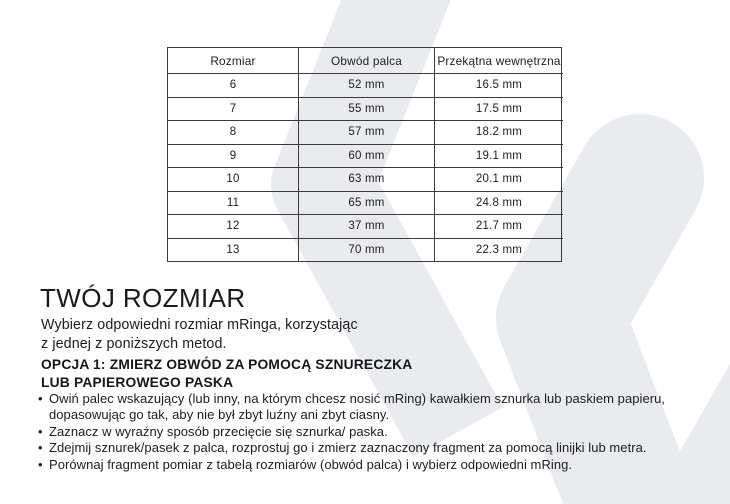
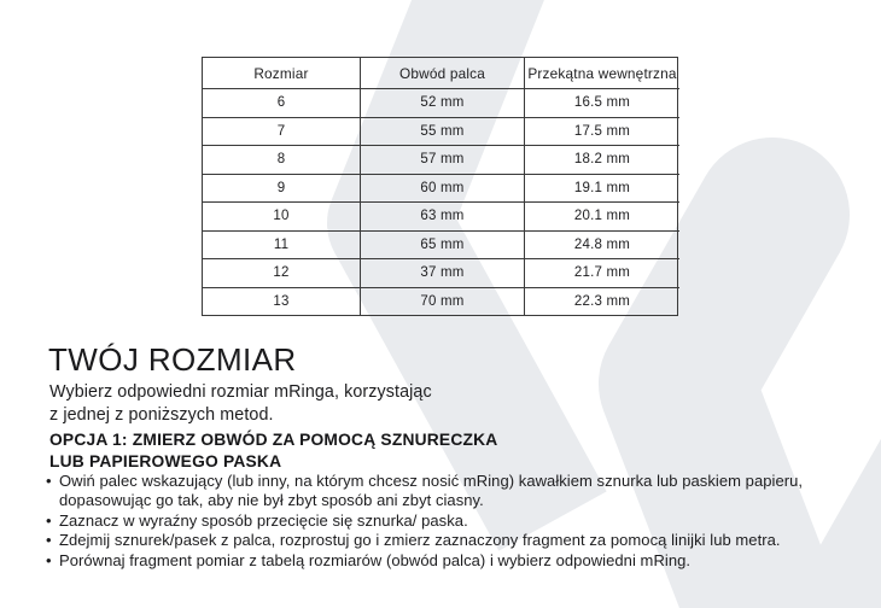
  Rozmiar
  Obwód palca
  Przekątna wewnętrzna
  6
  52 mm
  16.5 mm
  7
  55 mm
  17.5 mm
  8
  57 mm
  18.2 mm
  9
  60 mm
  19.1 mm
  10
  63 mm
  20.1 mm
  11
  65 mm
  24.8 mm
  12
  37 mm
  21.7 mm
  13
  70 mm
  22.3 mm
  TWÓJ ROZMIAR
  Wybierz odpowiedni rozmiar mRinga, korzystając
  z jednej z poniższych metod.
  OPCJA 1: ZMIERZ OBWÓD ZA POMOCĄ SZNURECZKA
  LUB PAPIEROWEGO PASKA
  •
- Owiń palec wskazujący (lub inny, na którym chcesz nosić mRing) kawałkiem sznurka lub paskiem papieru, dopasowując go tak, aby nie był zbyt luźny ani zbyt ciasny.
+ Owiń palec wskazujący (lub inny, na którym chcesz nosić mRing) kawałkiem sznurka lub paskiem papieru, dopasowując go tak, aby nie był zbyt sposób ani zbyt ciasny.
  •
  Zaznacz w wyraźny sposób przecięcie się sznurka/ paska.
  •
  Zdejmij sznurek/pasek z palca, rozprostuj go i zmierz zaznaczony fragment za pomocą linijki lub metra.
  •
  Porównaj fragment pomiar z tabelą rozmiarów (obwód palca) i wybierz odpowiedni mRing.
